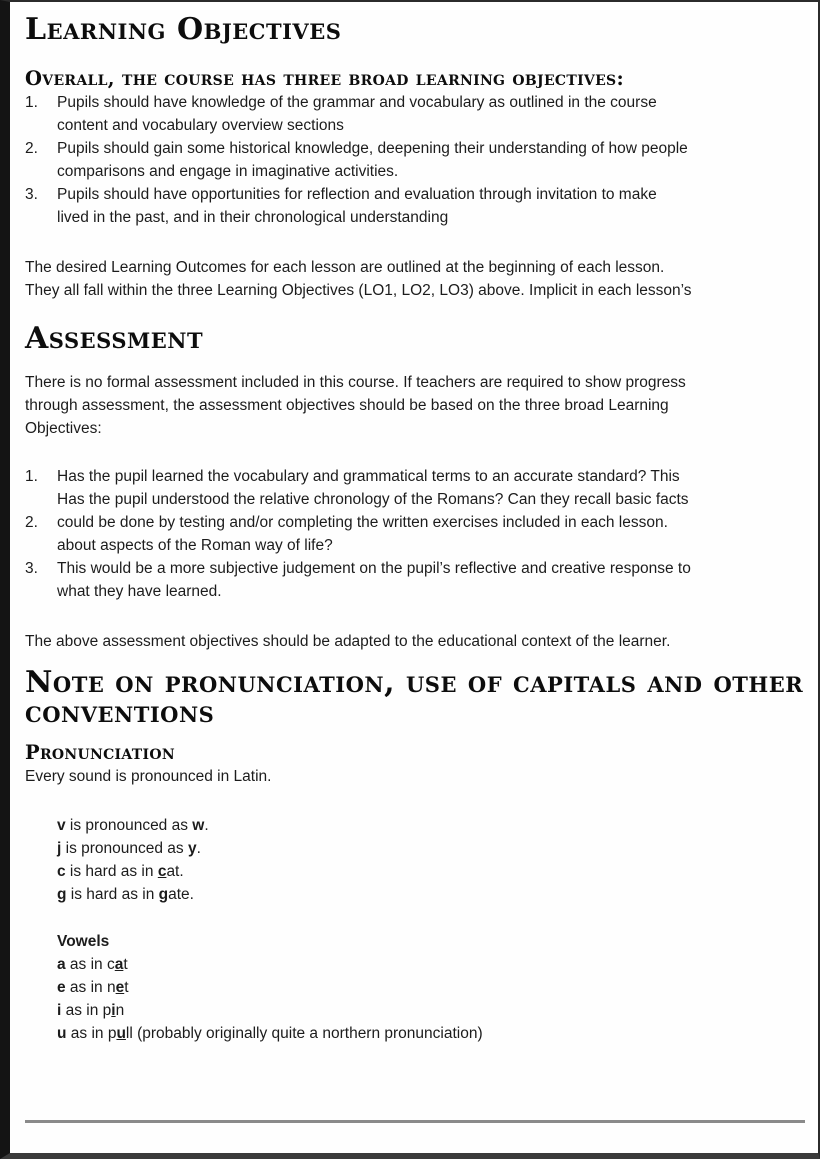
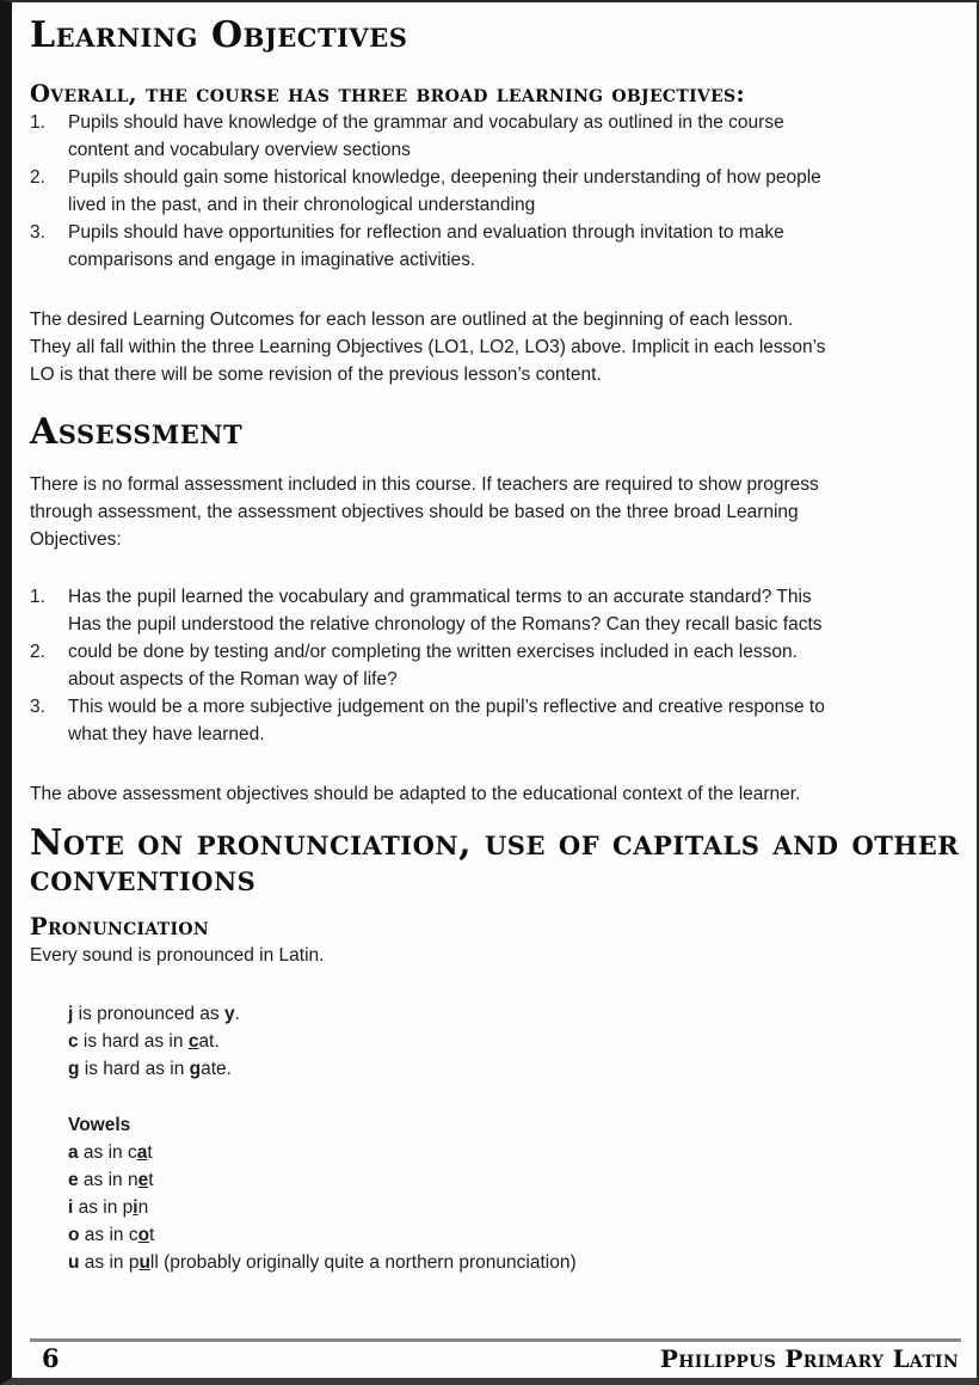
  Learning Objectives
  Overall, the course has three broad learning objectives:
  1.
  Pupils should have knowledge of the grammar and vocabulary as outlined in the course
  content and vocabulary overview sections
  2.
  Pupils should gain some historical knowledge, deepening their understanding of how people
- comparisons and engage in imaginative activities.
+ lived in the past, and in their chronological understanding
  3.
  Pupils should have opportunities for reflection and evaluation through invitation to make
- lived in the past, and in their chronological understanding
+ comparisons and engage in imaginative activities.
  The desired Learning Outcomes for each lesson are outlined at the beginning of each lesson.
  They all fall within the three Learning Objectives (LO1, LO2, LO3) above. Implicit in each lesson’s
+ LO is that there will be some revision of the previous lesson’s content.
  Assessment
  There is no formal assessment included in this course. If teachers are required to show progress
  through assessment, the assessment objectives should be based on the three broad Learning
  Objectives:
  1.
  Has the pupil learned the vocabulary and grammatical terms to an accurate standard? This
  Has the pupil understood the relative chronology of the Romans? Can they recall basic facts
  2.
  could be done by testing and/or completing the written exercises included in each lesson.
  about aspects of the Roman way of life?
  3.
  This would be a more subjective judgement on the pupil’s reflective and creative response to
  what they have learned.
  The above assessment objectives should be adapted to the educational context of the learner.
  Note on pronunciation, use of capitals and other
  conventions
  Pronunciation
  Every sound is pronounced in Latin.
- v is pronounced as w.
  j is pronounced as y.
  c is hard as in cat.
  g is hard as in gate.
  Vowels
  a as in cat
  e as in net
  i as in pin
+ o as in cot
  u as in pull (probably originally quite a northern pronunciation)
+ 6
+ Philippus Primary Latin
